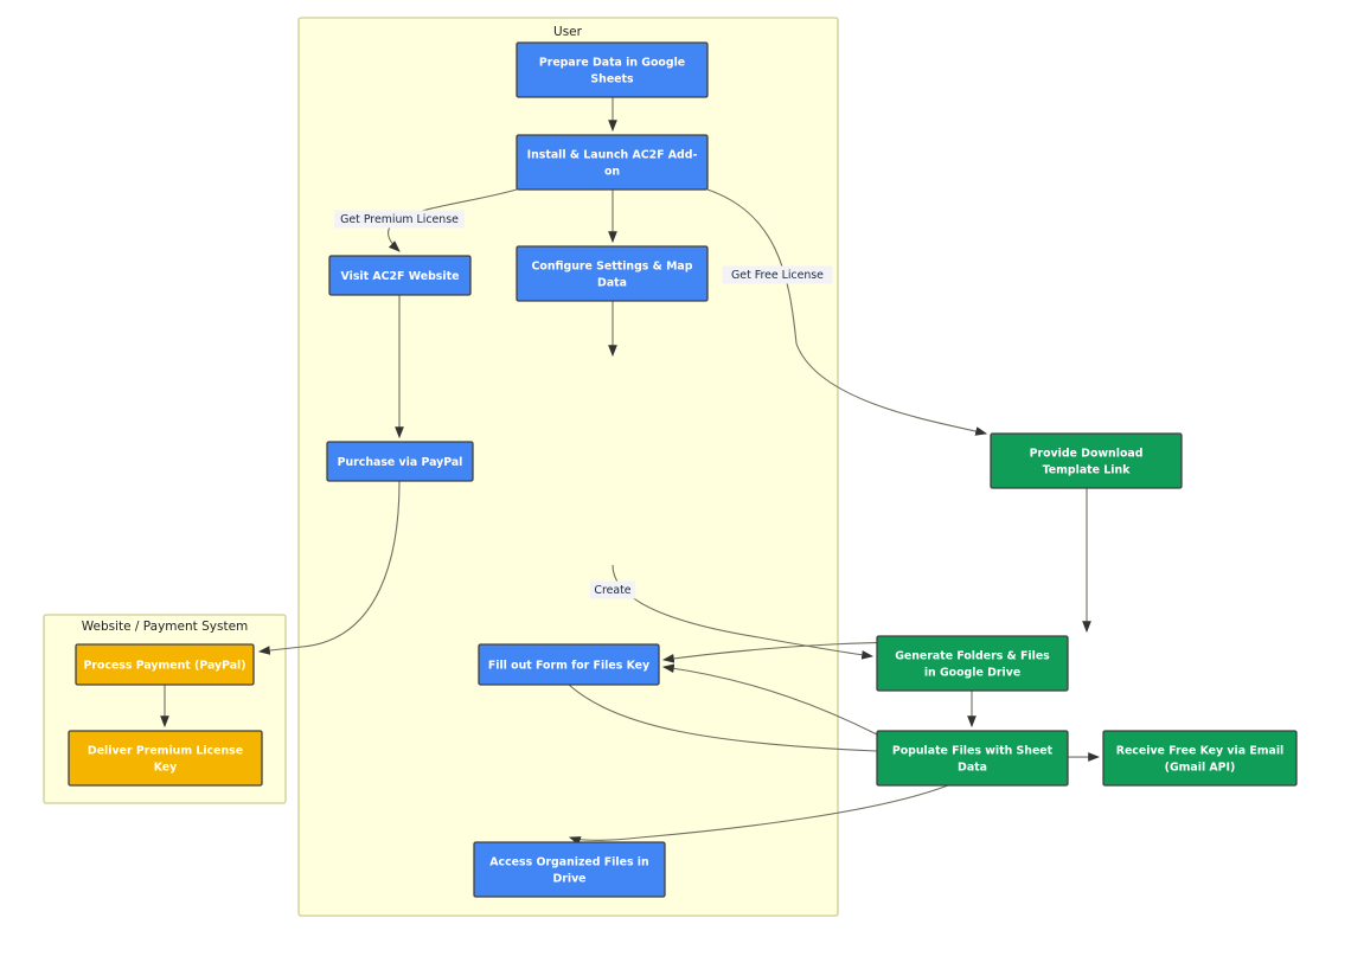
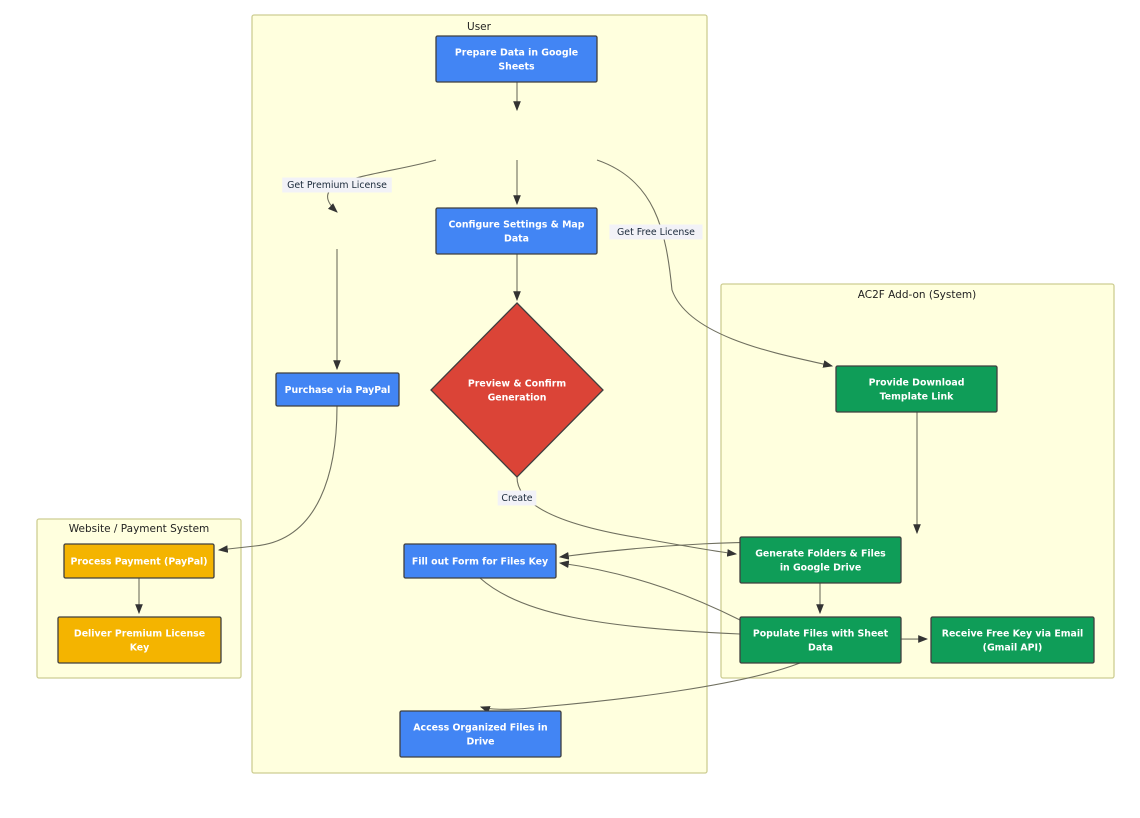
  User
+ AC2F Add-on (System)
  Website / Payment System
  Get Premium License
  Get Free License
  Create
  Prepare Data in Google
  Sheets
- Install & Launch AC2F Add-
- on
- Visit AC2F Website
  Configure Settings & Map
  Data
  Provide Download
  Template Link
  Purchase via PayPal
+ Preview & Confirm
+ Generation
  Process Payment (PayPal)
  Fill out Form for Files Key
  Generate Folders & Files
  in Google Drive
  Deliver Premium License
  Key
  Populate Files with Sheet
  Data
  Receive Free Key via Email
  (Gmail API)
  Access Organized Files in
  Drive
